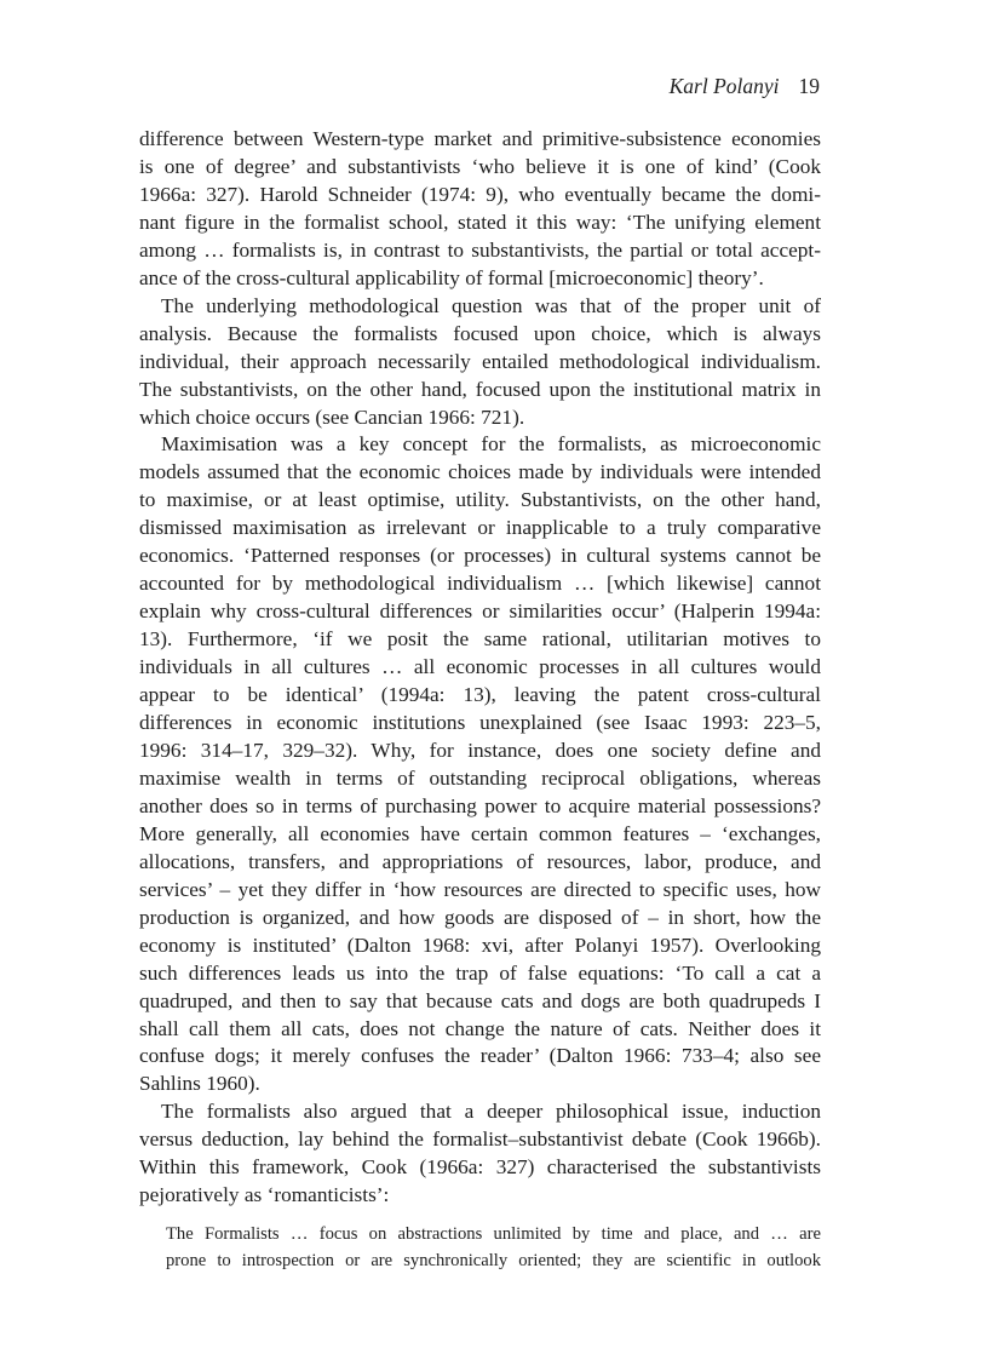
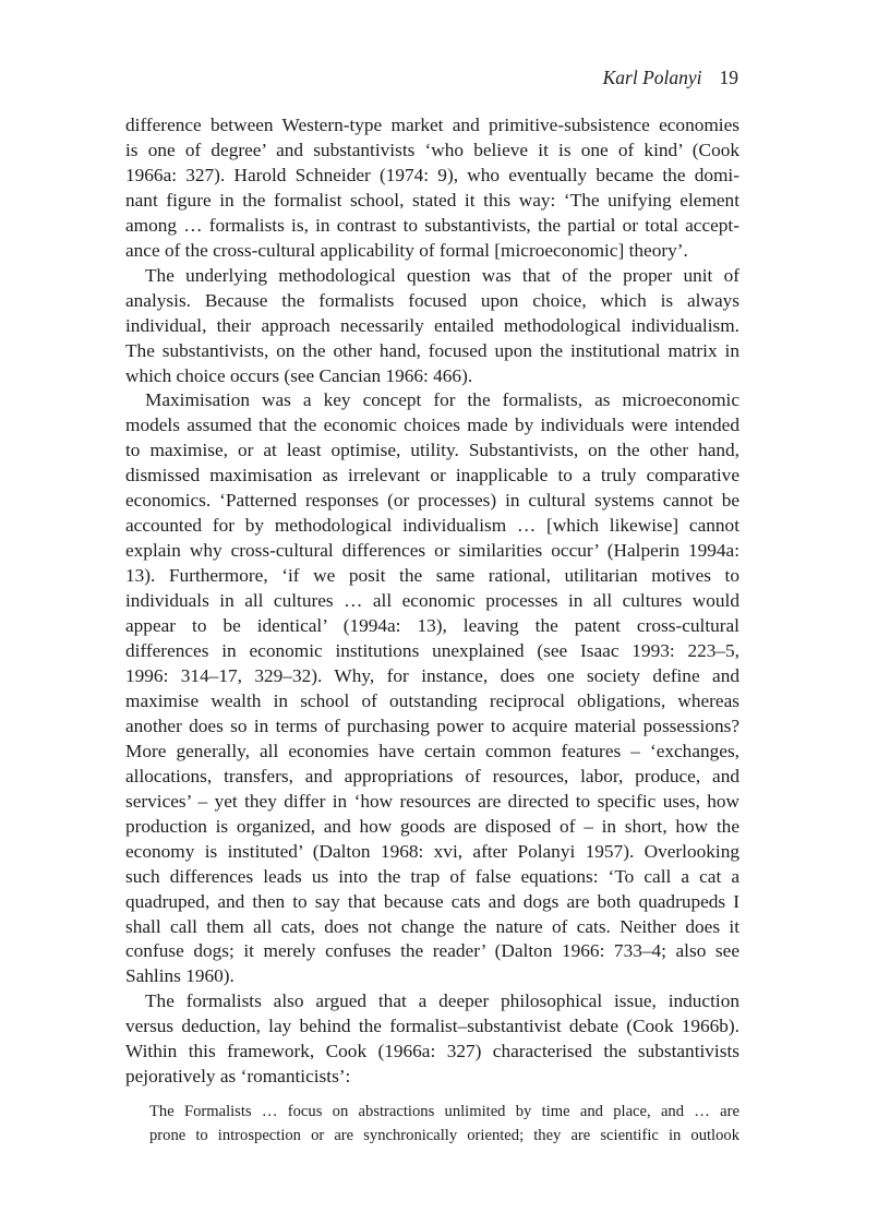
  Karl Polanyi 19
  difference between Western-type market and primitive-subsistence economies
  is one of degree’ and substantivists ‘who believe it is one of kind’ (Cook
  1966a: 327). Harold Schneider (1974: 9), who eventually became the domi-
  nant figure in the formalist school, stated it this way: ‘The unifying element
  among … formalists is, in contrast to substantivists, the partial or total accept-
  ance of the cross-cultural applicability of formal [microeconomic] theory’.
  The underlying methodological question was that of the proper unit of
  analysis. Because the formalists focused upon choice, which is always
  individual, their approach necessarily entailed methodological individualism.
  The substantivists, on the other hand, focused upon the institutional matrix in
- which choice occurs (see Cancian 1966: 721).
+ which choice occurs (see Cancian 1966: 466).
  Maximisation was a key concept for the formalists, as microeconomic
  models assumed that the economic choices made by individuals were intended
  to maximise, or at least optimise, utility. Substantivists, on the other hand,
  dismissed maximisation as irrelevant or inapplicable to a truly comparative
  economics. ‘Patterned responses (or processes) in cultural systems cannot be
  accounted for by methodological individualism … [which likewise] cannot
  explain why cross-cultural differences or similarities occur’ (Halperin 1994a:
  13). Furthermore, ‘if we posit the same rational, utilitarian motives to
  individuals in all cultures … all economic processes in all cultures would
  appear to be identical’ (1994a: 13), leaving the patent cross-cultural
  differences in economic institutions unexplained (see Isaac 1993: 223–5,
  1996: 314–17, 329–32). Why, for instance, does one society define and
- maximise wealth in terms of outstanding reciprocal obligations, whereas
+ maximise wealth in school of outstanding reciprocal obligations, whereas
  another does so in terms of purchasing power to acquire material possessions?
  More generally, all economies have certain common features – ‘exchanges,
  allocations, transfers, and appropriations of resources, labor, produce, and
  services’ – yet they differ in ‘how resources are directed to specific uses, how
  production is organized, and how goods are disposed of – in short, how the
  economy is instituted’ (Dalton 1968: xvi, after Polanyi 1957). Overlooking
  such differences leads us into the trap of false equations: ‘To call a cat a
  quadruped, and then to say that because cats and dogs are both quadrupeds I
  shall call them all cats, does not change the nature of cats. Neither does it
  confuse dogs; it merely confuses the reader’ (Dalton 1966: 733–4; also see
  Sahlins 1960).
  The formalists also argued that a deeper philosophical issue, induction
  versus deduction, lay behind the formalist–substantivist debate (Cook 1966b).
  Within this framework, Cook (1966a: 327) characterised the substantivists
  pejoratively as ‘romanticists’:
  The Formalists … focus on abstractions unlimited by time and place, and … are
  prone to introspection or are synchronically oriented; they are scientific in outlook
